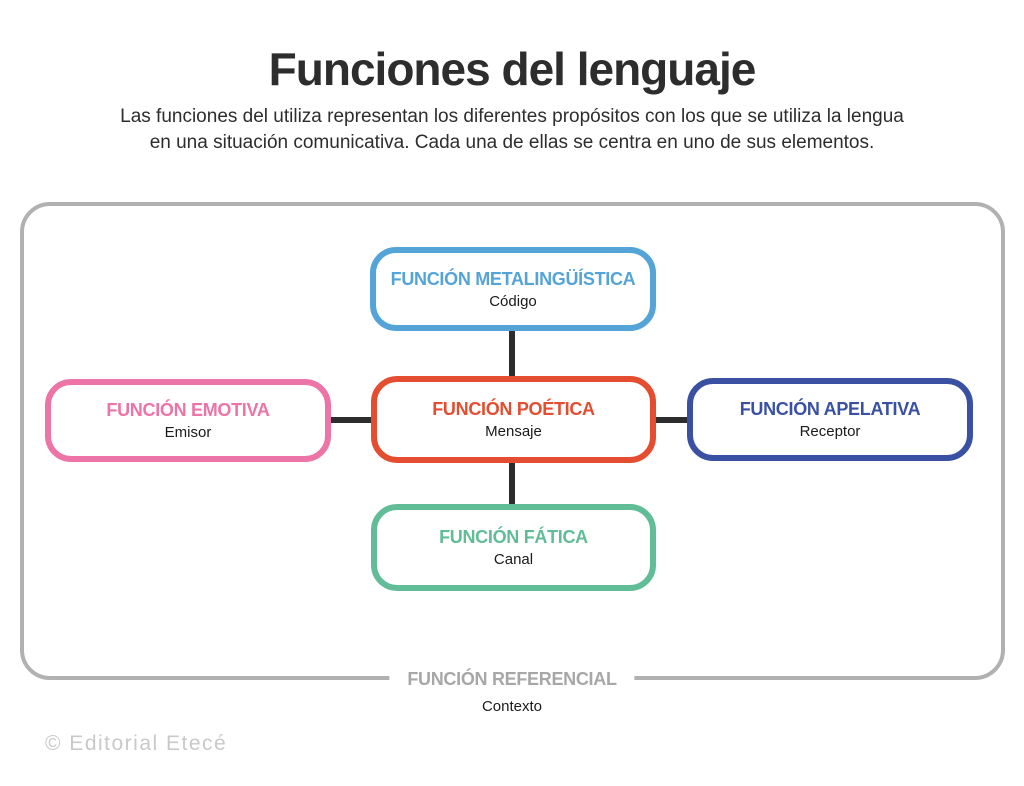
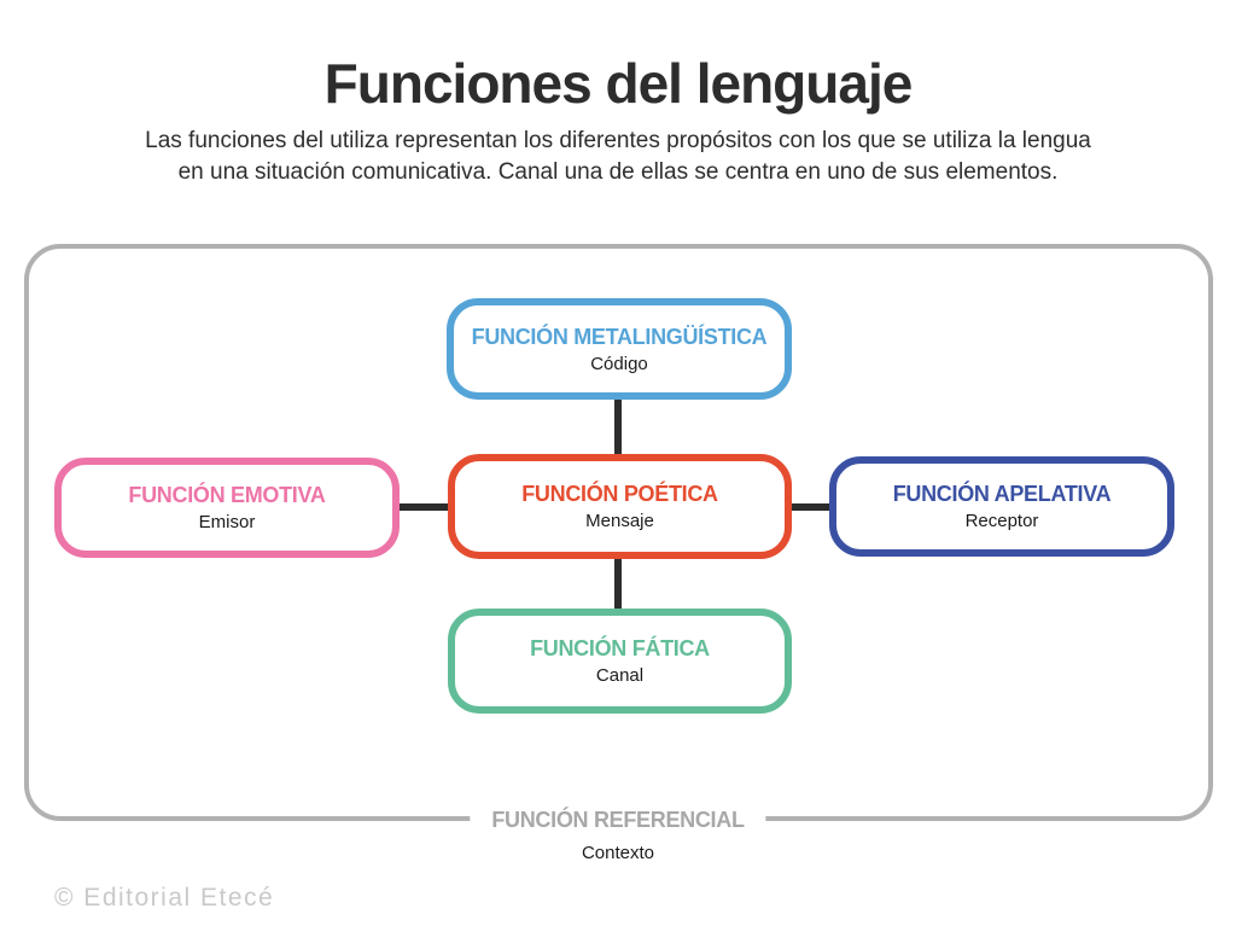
  Funciones del lenguaje
  Las funciones del utiliza representan los diferentes propósitos con los que se utiliza la lengua
- en una situación comunicativa. Cada una de ellas se centra en uno de sus elementos.
+ en una situación comunicativa. Canal una de ellas se centra en uno de sus elementos.
  FUNCIÓN METALINGÜÍSTICA
  Código
  FUNCIÓN EMOTIVA
  Emisor
  FUNCIÓN POÉTICA
  Mensaje
  FUNCIÓN APELATIVA
  Receptor
  FUNCIÓN FÁTICA
  Canal
  FUNCIÓN REFERENCIAL
  Contexto
  © Editorial Etecé
